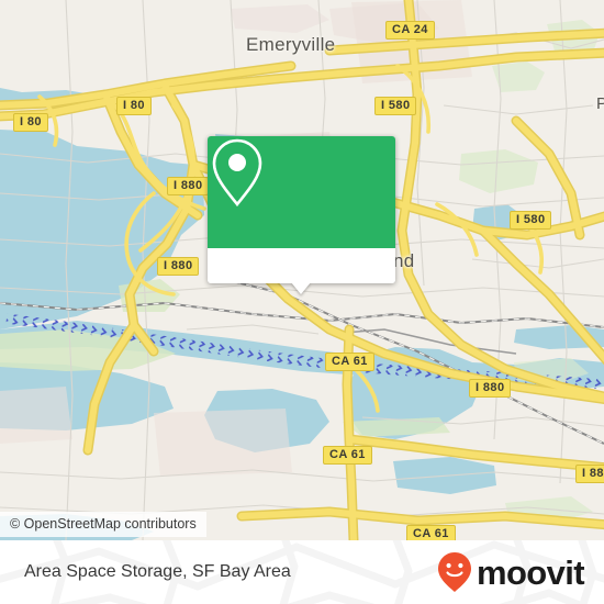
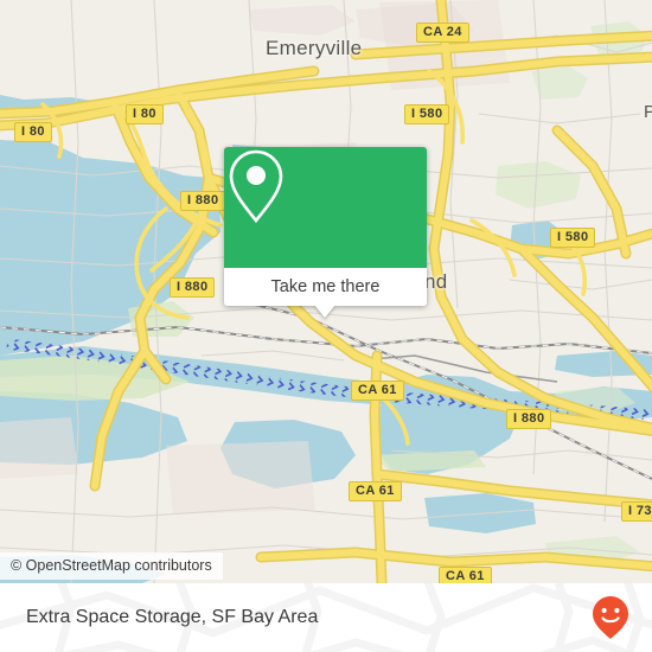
  Emeryville
  nd
  P
  I 80
  I 80
  I 880
  I 880
  CA 24
  I 580
  I 580
  CA 61
  CA 61
  CA 61
  I 880
- I 88
+ I 73
+ Take me there
  © OpenStreetMap contributors
- Area Space Storage, SF Bay Area
+ Extra Space Storage, SF Bay Area
- moovit
